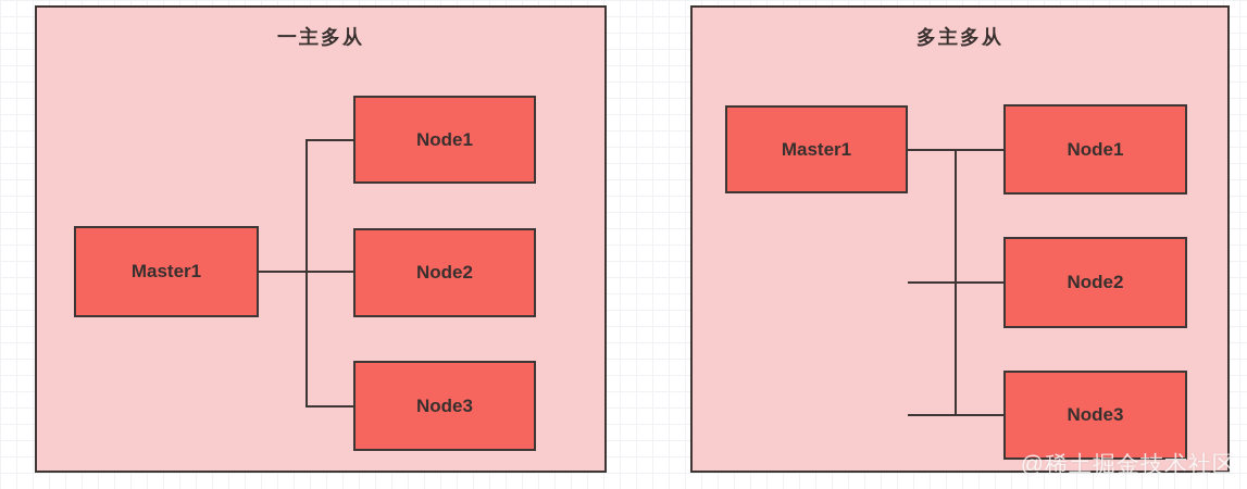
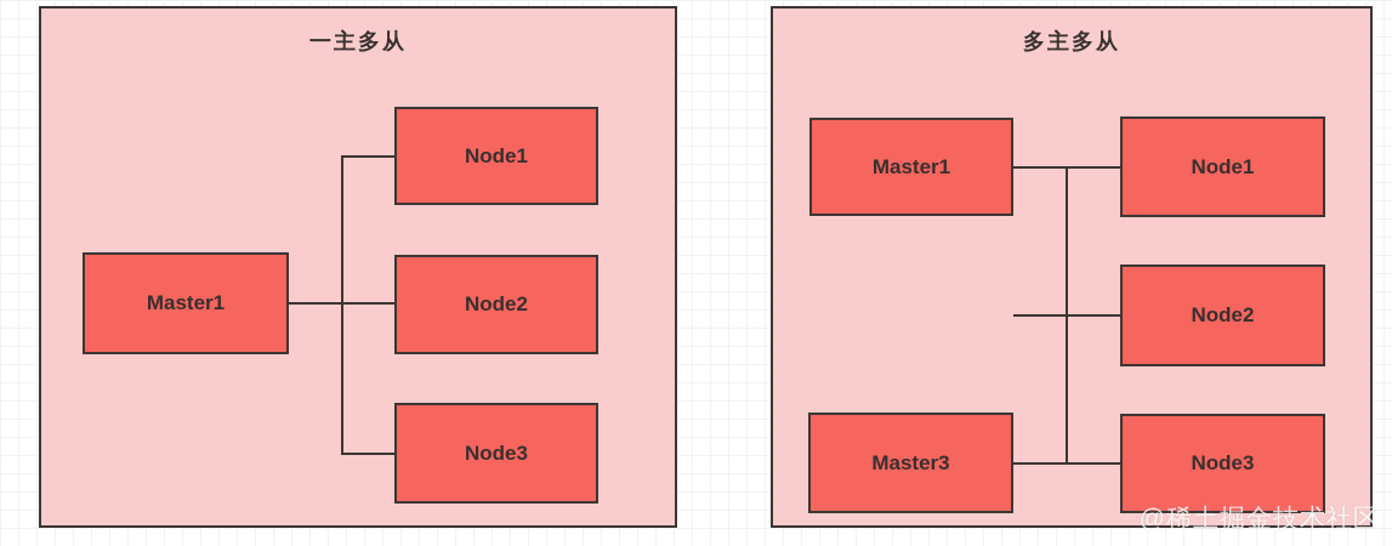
  一主多从
  Master1
  Node1
  Node2
  Node3
  多主多从
  Master1
+ Master3
  Node1
  Node2
  Node3
  @稀土掘金技术社区
